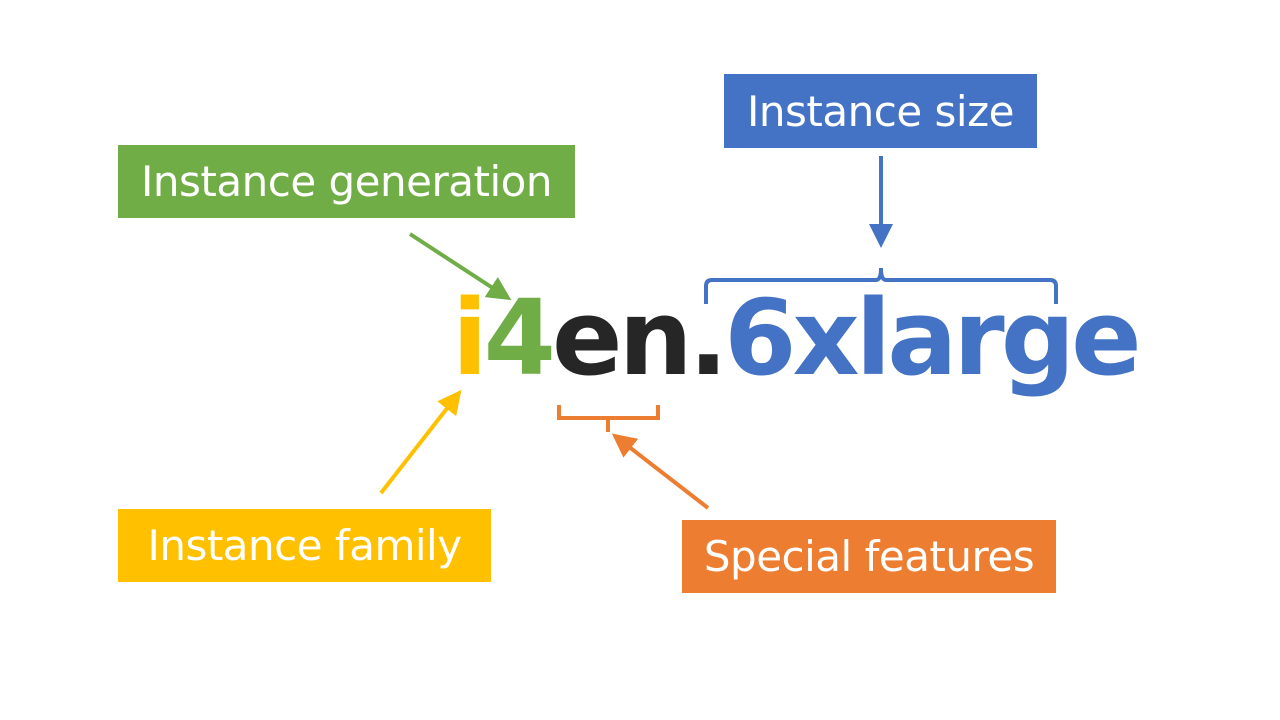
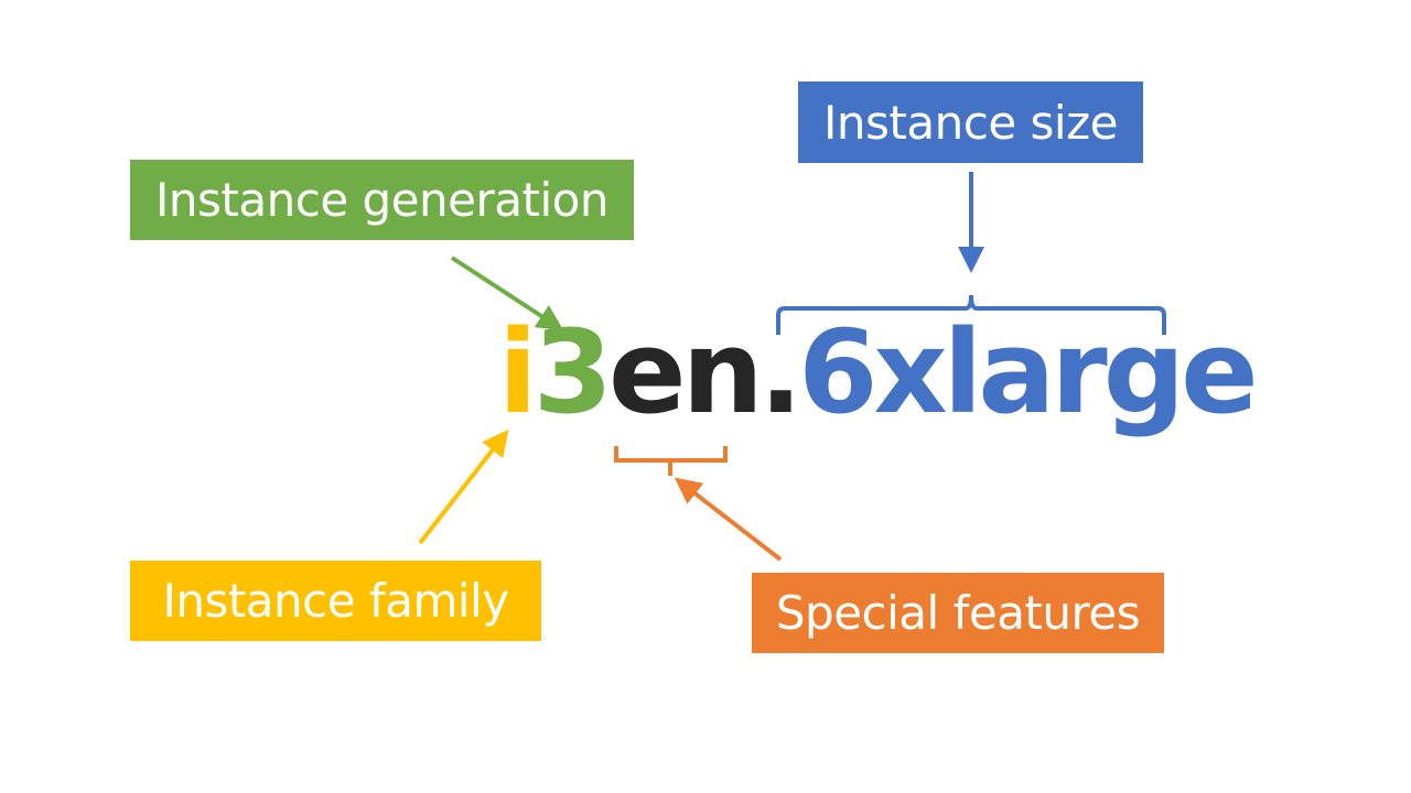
  Instance generation
  Instance size
  Instance family
  Special features
- i4en.6xlarge
+ i3en.6xlarge
